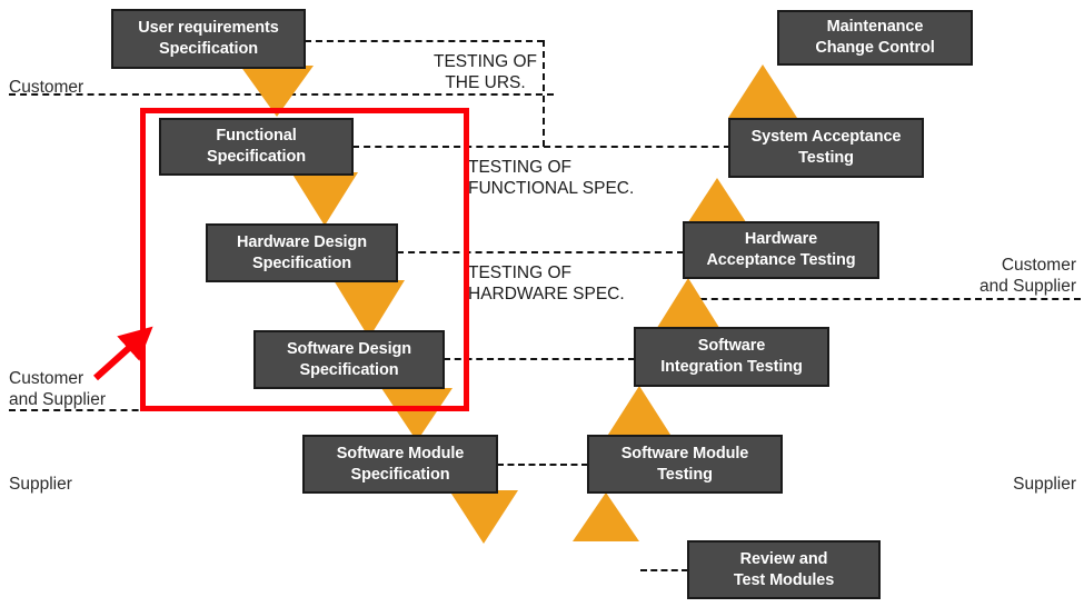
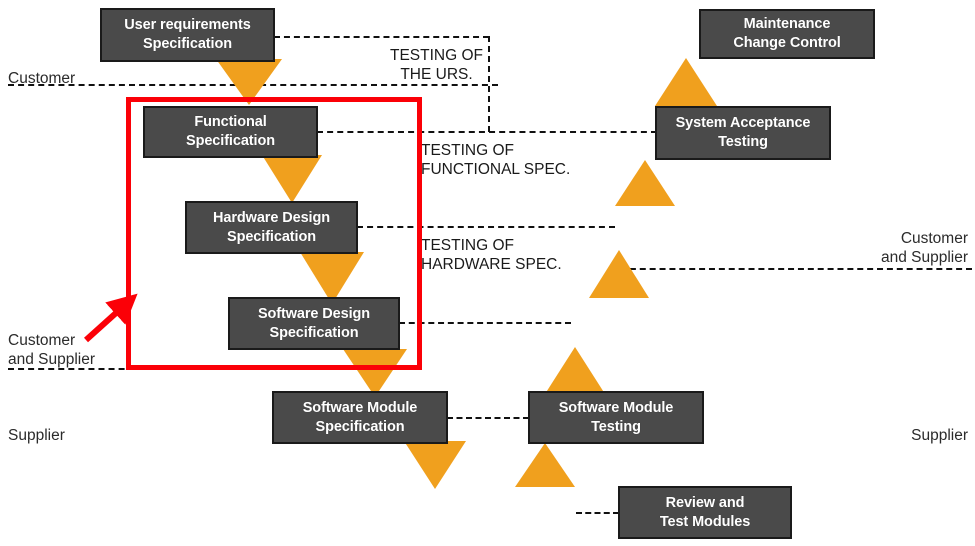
  User requirements
  Specification
  Functional
  Specification
  Hardware Design
  Specification
  Software Design
  Specification
  Software Module
  Specification
  Maintenance
  Change Control
  System Acceptance
  Testing
- Hardware
- Acceptance Testing
- Software
- Integration Testing
  Software Module
  Testing
  Review and
  Test Modules
  TESTING OF
  THE URS.
  TESTING OF
  FUNCTIONAL SPEC.
  TESTING OF
  HARDWARE SPEC.
  Customer
  Customer
  and Supplier
  Supplier
  Customer
  and Supplier
  Supplier
